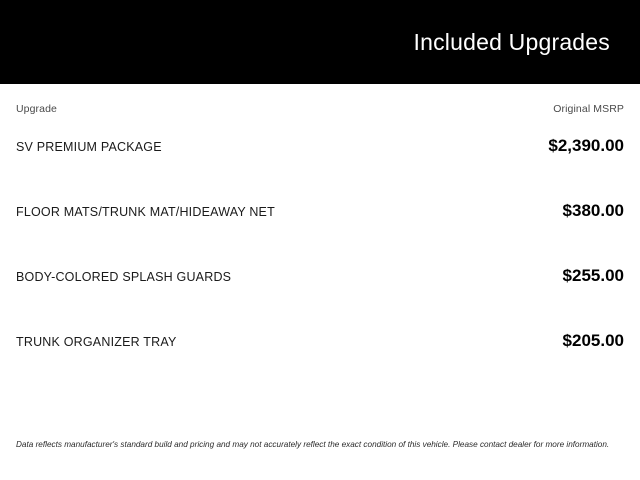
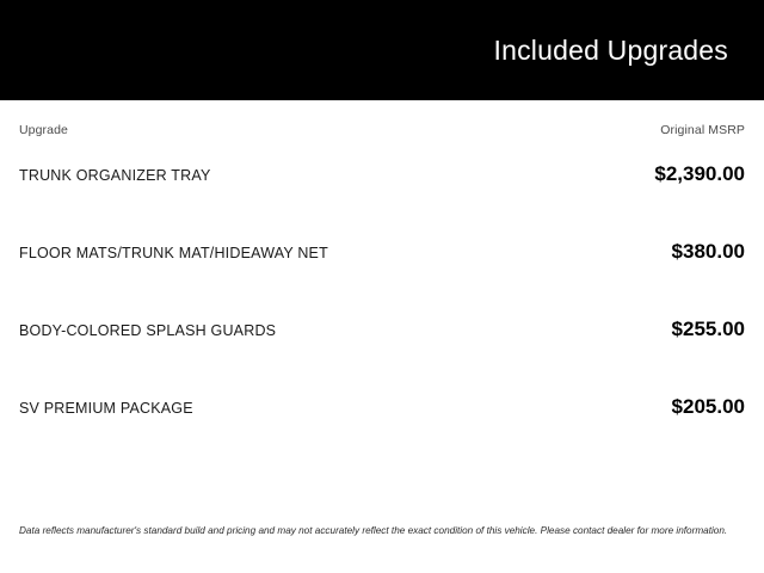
  Included Upgrades
  Upgrade
  Original MSRP
- SV PREMIUM PACKAGE
+ TRUNK ORGANIZER TRAY
  $2,390.00
  FLOOR MATS/TRUNK MAT/HIDEAWAY NET
  $380.00
  BODY-COLORED SPLASH GUARDS
  $255.00
- TRUNK ORGANIZER TRAY
+ SV PREMIUM PACKAGE
  $205.00
  Data reflects manufacturer's standard build and pricing and may not accurately reflect the exact condition of this vehicle. Please contact dealer for more information.
